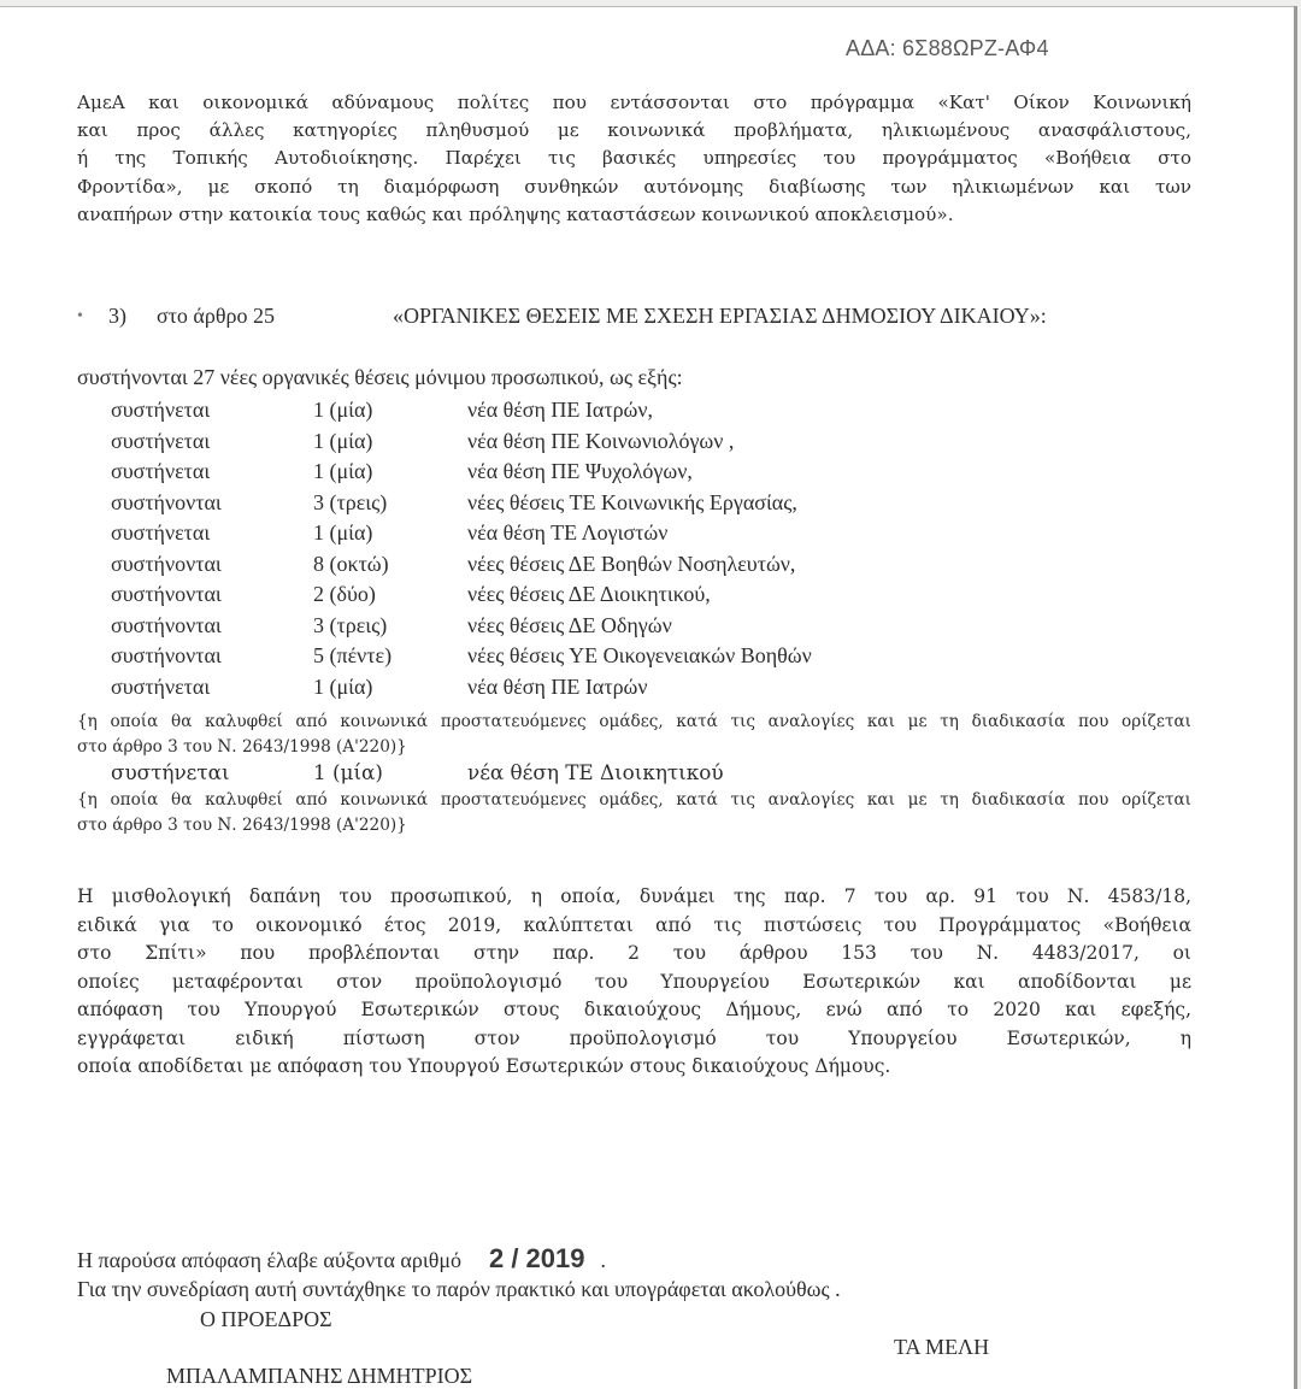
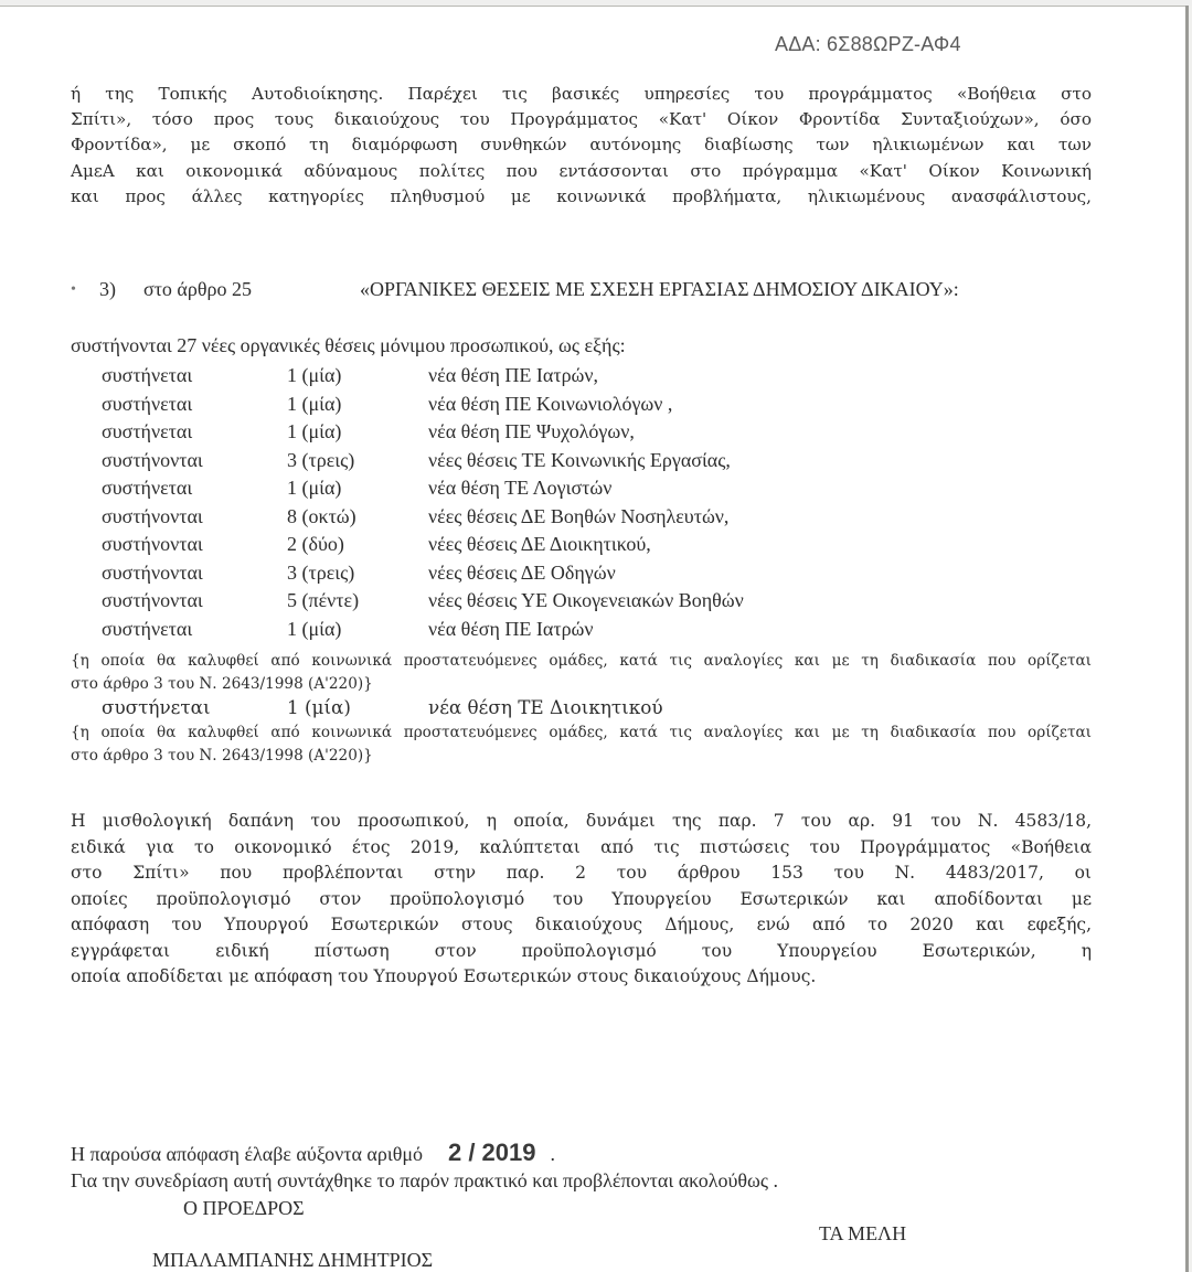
  ΑΔΑ: 6Σ88ΩΡΖ-ΑΦ4
- ΑμεΑ και οικονομικά αδύναμους πολίτες που εντάσσονται στο πρόγραμμα «Κατ' Οίκον Κοινωνική
+ ή της Τοπικής Αυτοδιοίκησης. Παρέχει τις βασικές υπηρεσίες του προγράμματος «Βοήθεια στο
+ Σπίτι», τόσο προς τους δικαιούχους του Προγράμματος «Κατ' Οίκον Φροντίδα Συνταξιούχων», όσο
- και προς άλλες κατηγορίες πληθυσμού με κοινωνικά προβλήματα, ηλικιωμένους ανασφάλιστους,
+ Φροντίδα», με σκοπό τη διαμόρφωση συνθηκών αυτόνομης διαβίωσης των ηλικιωμένων και των
- ή της Τοπικής Αυτοδιοίκησης. Παρέχει τις βασικές υπηρεσίες του προγράμματος «Βοήθεια στο
+ ΑμεΑ και οικονομικά αδύναμους πολίτες που εντάσσονται στο πρόγραμμα «Κατ' Οίκον Κοινωνική
- Φροντίδα», με σκοπό τη διαμόρφωση συνθηκών αυτόνομης διαβίωσης των ηλικιωμένων και των
+ και προς άλλες κατηγορίες πληθυσμού με κοινωνικά προβλήματα, ηλικιωμένους ανασφάλιστους,
- αναπήρων στην κατοικία τους καθώς και πρόληψης καταστάσεων κοινωνικού αποκλεισμού».
  •
  3)
  στο άρθρο 25
  «ΟΡΓΑΝΙΚΕΣ ΘΕΣΕΙΣ ΜΕ ΣΧΕΣΗ ΕΡΓΑΣΙΑΣ ΔΗΜΟΣΙΟΥ ΔΙΚΑΙΟΥ»:
  συστήνονται 27 νέες οργανικές θέσεις μόνιμου προσωπικού, ως εξής:
  συστήνεται
  1 (μία)
  νέα θέση ΠΕ Ιατρών,
  συστήνεται
  1 (μία)
  νέα θέση ΠΕ Κοινωνιολόγων ,
  συστήνεται
  1 (μία)
  νέα θέση ΠΕ Ψυχολόγων,
  συστήνονται
  3 (τρεις)
  νέες θέσεις ΤΕ Κοινωνικής Εργασίας,
  συστήνεται
  1 (μία)
  νέα θέση ΤΕ Λογιστών
  συστήνονται
  8 (οκτώ)
  νέες θέσεις ΔΕ Βοηθών Νοσηλευτών,
  συστήνονται
  2 (δύο)
  νέες θέσεις ΔΕ Διοικητικού,
  συστήνονται
  3 (τρεις)
  νέες θέσεις ΔΕ Οδηγών
  συστήνονται
  5 (πέντε)
  νέες θέσεις ΥΕ Οικογενειακών Βοηθών
  συστήνεται
  1 (μία)
  νέα θέση ΠΕ Ιατρών
  {η οποία θα καλυφθεί από κοινωνικά προστατευόμενες ομάδες, κατά τις αναλογίες και με τη διαδικασία που ορίζεται
  στο άρθρο 3 του Ν. 2643/1998 (Α'220)}
  συστήνεται
  1 (μία)
  νέα θέση ΤΕ Διοικητικού
  {η οποία θα καλυφθεί από κοινωνικά προστατευόμενες ομάδες, κατά τις αναλογίες και με τη διαδικασία που ορίζεται
  στο άρθρο 3 του Ν. 2643/1998 (Α'220)}
  Η μισθολογική δαπάνη του προσωπικού, η οποία, δυνάμει της παρ. 7 του αρ. 91 του Ν. 4583/18,
  ειδικά για το οικονομικό έτος 2019, καλύπτεται από τις πιστώσεις του Προγράμματος «Βοήθεια
  στο Σπίτι» που προβλέπονται στην παρ. 2 του άρθρου 153 του Ν. 4483/2017, οι
- οποίες μεταφέρονται στον προϋπολογισμό του Υπουργείου Εσωτερικών και αποδίδονται με
+ οποίες προϋπολογισμό στον προϋπολογισμό του Υπουργείου Εσωτερικών και αποδίδονται με
  απόφαση του Υπουργού Εσωτερικών στους δικαιούχους Δήμους, ενώ από το 2020 και εφεξής,
  εγγράφεται ειδική πίστωση στον προϋπολογισμό του Υπουργείου Εσωτερικών, η
  οποία αποδίδεται με απόφαση του Υπουργού Εσωτερικών στους δικαιούχους Δήμους.
  Η παρούσα απόφαση έλαβε αύξοντα αριθμό 2 / 2019 .
- Για την συνεδρίαση αυτή συντάχθηκε το παρόν πρακτικό και υπογράφεται ακολούθως .
+ Για την συνεδρίαση αυτή συντάχθηκε το παρόν πρακτικό και προβλέπονται ακολούθως .
  Ο ΠΡΟΕΔΡΟΣ
  ΤΑ ΜΕΛΗ
  ΜΠΑΛΑΜΠΑΝΗΣ ΔΗΜΗΤΡΙΟΣ
